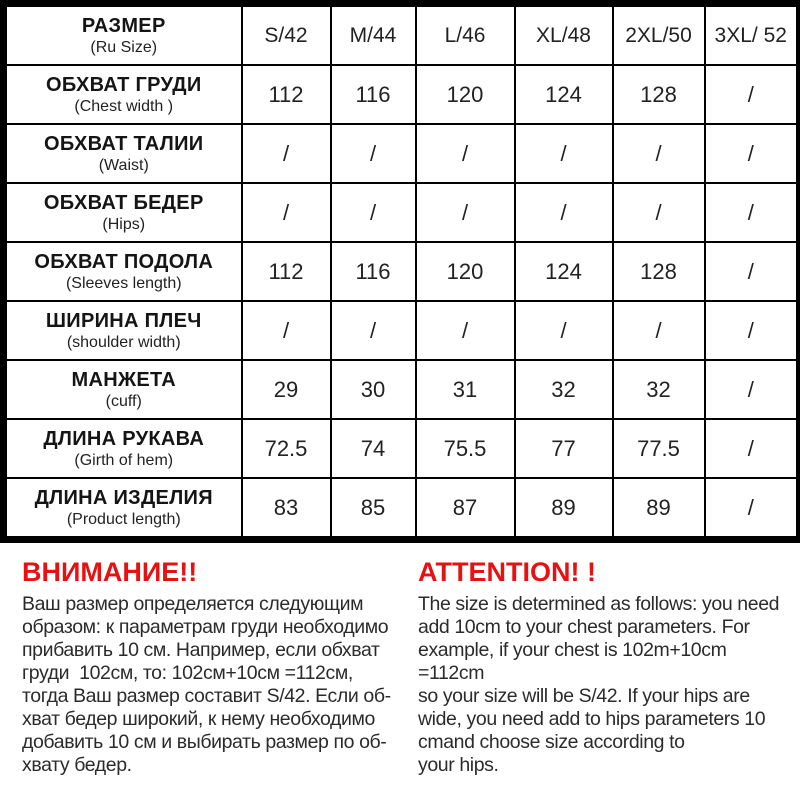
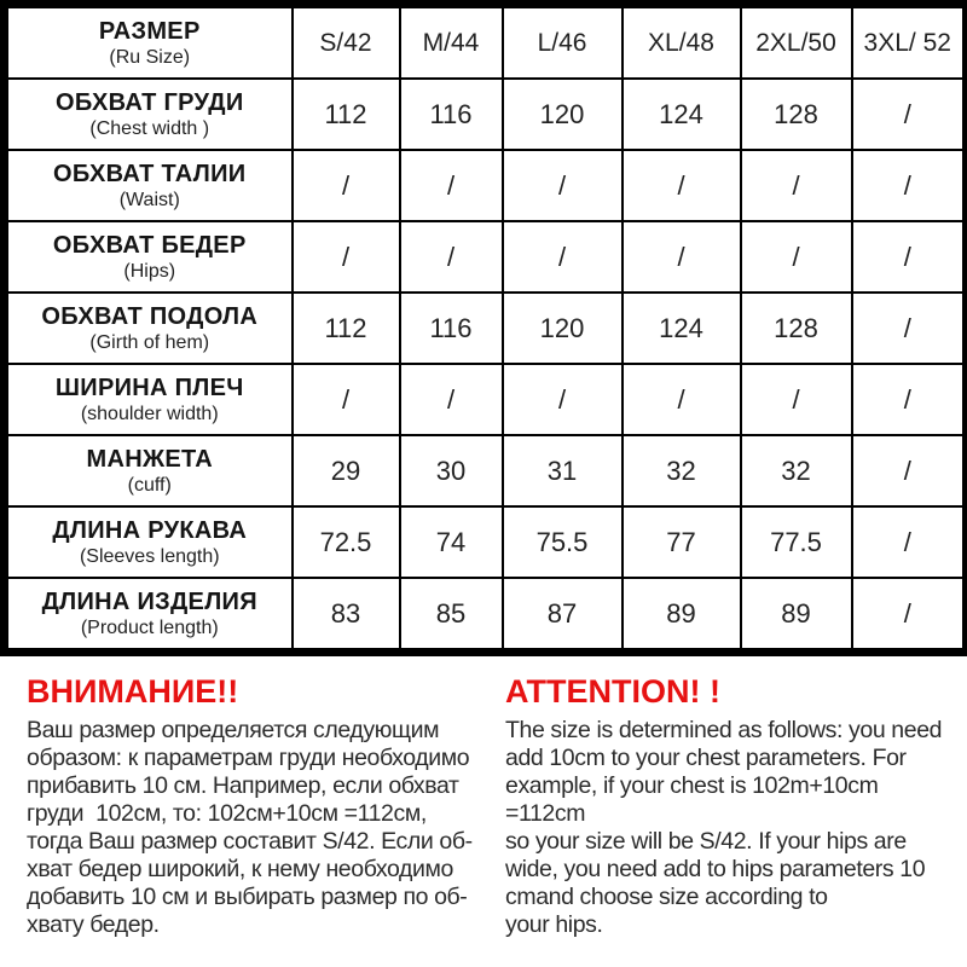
  РАЗМЕР(Ru Size)	S/42	M/44	L/46	XL/48	2XL/50	3XL/ 52
  ОБХВАТ ГРУДИ(Chest width )	112	116	120	124	128	/
  ОБХВАТ ТАЛИИ(Waist)	/	/	/	/	/	/
  ОБХВАТ БЕДЕР(Hips)	/	/	/	/	/	/
- ОБХВАТ ПОДОЛА(Sleeves length)	112	116	120	124	128	/
+ ОБХВАТ ПОДОЛА(Girth of hem)	112	116	120	124	128	/
  ШИРИНА ПЛЕЧ(shoulder width)	/	/	/	/	/	/
  МАНЖЕТА(cuff)	29	30	31	32	32	/
- ДЛИНА РУКАВА(Girth of hem)	72.5	74	75.5	77	77.5	/
+ ДЛИНА РУКАВА(Sleeves length)	72.5	74	75.5	77	77.5	/
  ДЛИНА ИЗДЕЛИЯ(Product length)	83	85	87	89	89	/
  ВНИМАНИЕ!!
  Ваш размер определяется следующим
  образом: к параметрам груди необходимо
  прибавить 10 см. Например, если обхват
  груди 102см, то: 102см+10см =112см,
  тогда Ваш размер составит S/42. Если об-
  хват бедер широкий, к нему необходимо
  добавить 10 см и выбирать размер по об-
  хвату бедер.
  ATTENTION! !
  The size is determined as follows: you need
  add 10cm to your chest parameters. For
  example, if your chest is 102m+10cm =112cm
  so your size will be S/42. If your hips are
  wide, you need add to hips parameters 10
  cmand choose size according to
  your hips.
